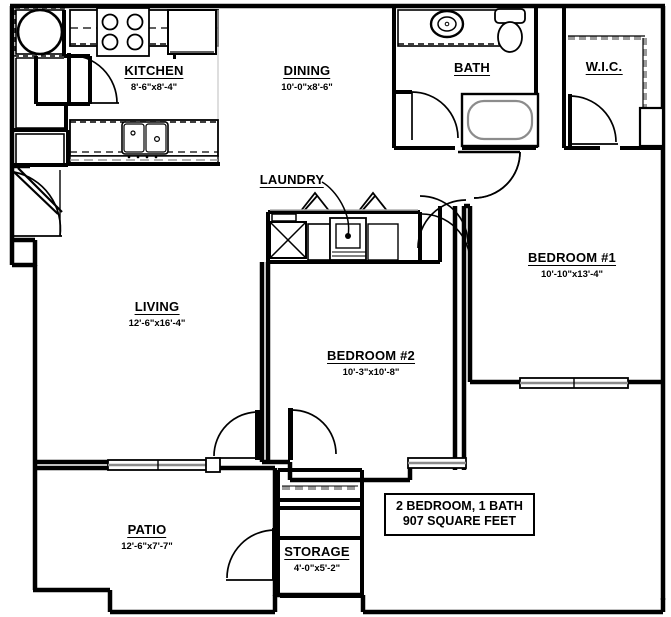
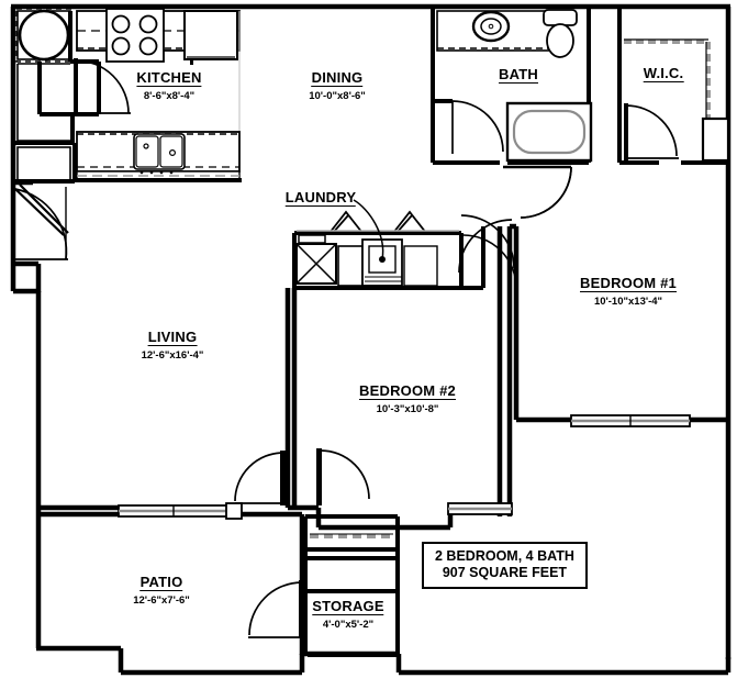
  KITCHEN
  8'-6"x8'-4"
  DINING
  10'-0"x8'-6"
  BATH
  W.I.C.
  LAUNDRY
  BEDROOM #1
  10'-10"x13'-4"
  LIVING
  12'-6"x16'-4"
  BEDROOM #2
  10'-3"x10'-8"
  PATIO
- 12'-6"x7'-7"
+ 12'-6"x7'-6"
  STORAGE
  4'-0"x5'-2"
- 2 BEDROOM, 1 BATH
+ 2 BEDROOM, 4 BATH
  907 SQUARE FEET
